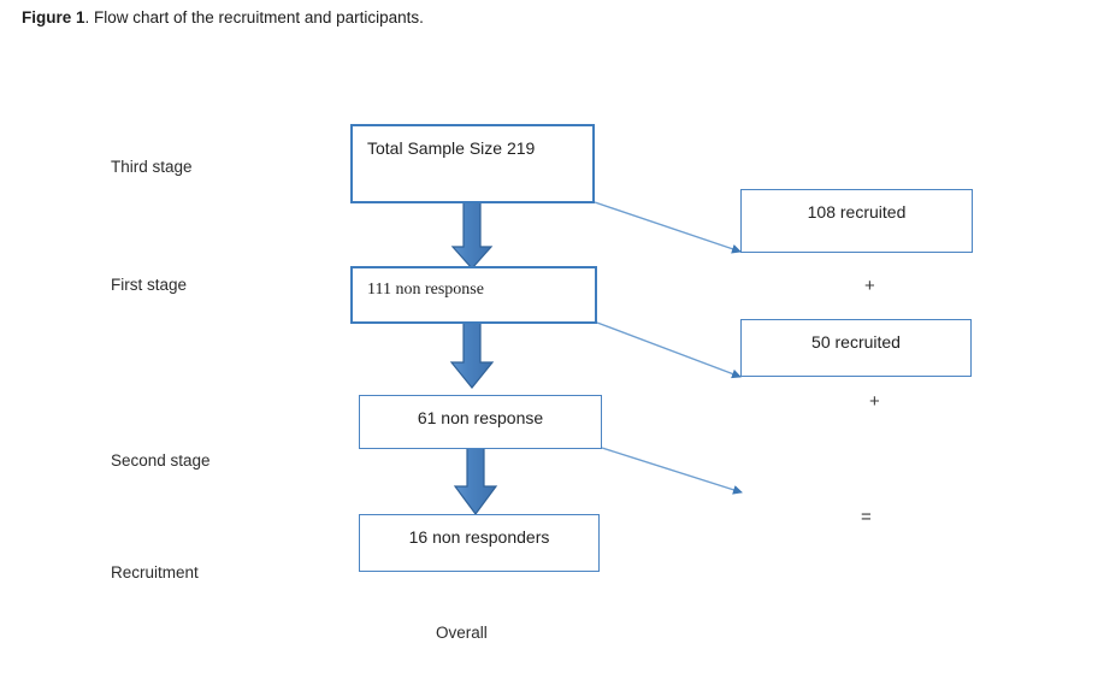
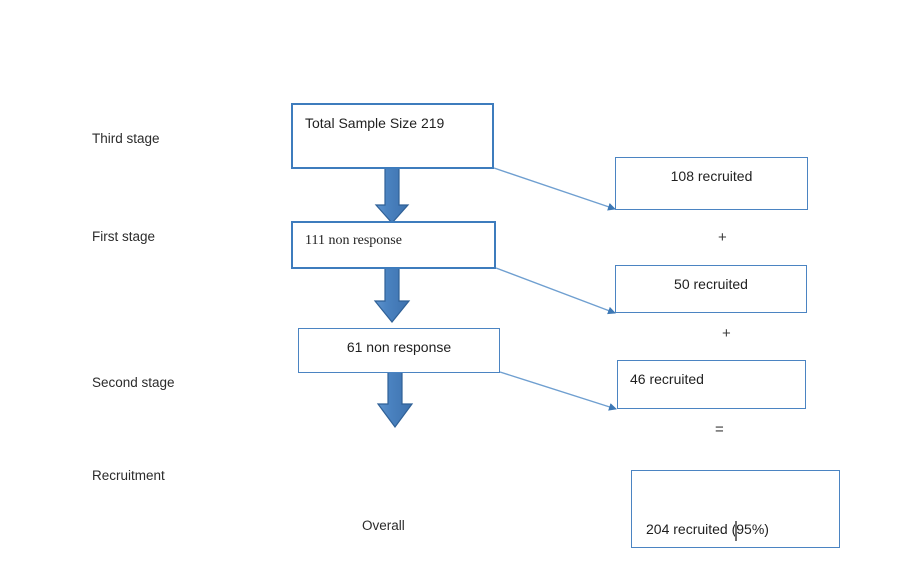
- Figure 1. Flow chart of the recruitment and participants.
  Third stage
  First stage
  Second stage
  Recruitment
  Overall
  Total Sample Size 219
  111 non response
  61 non response
- 16 non responders
  108 recruited
  50 recruited
+ 46 recruited
+ 204 recruited (95%)
  +
  +
  =
